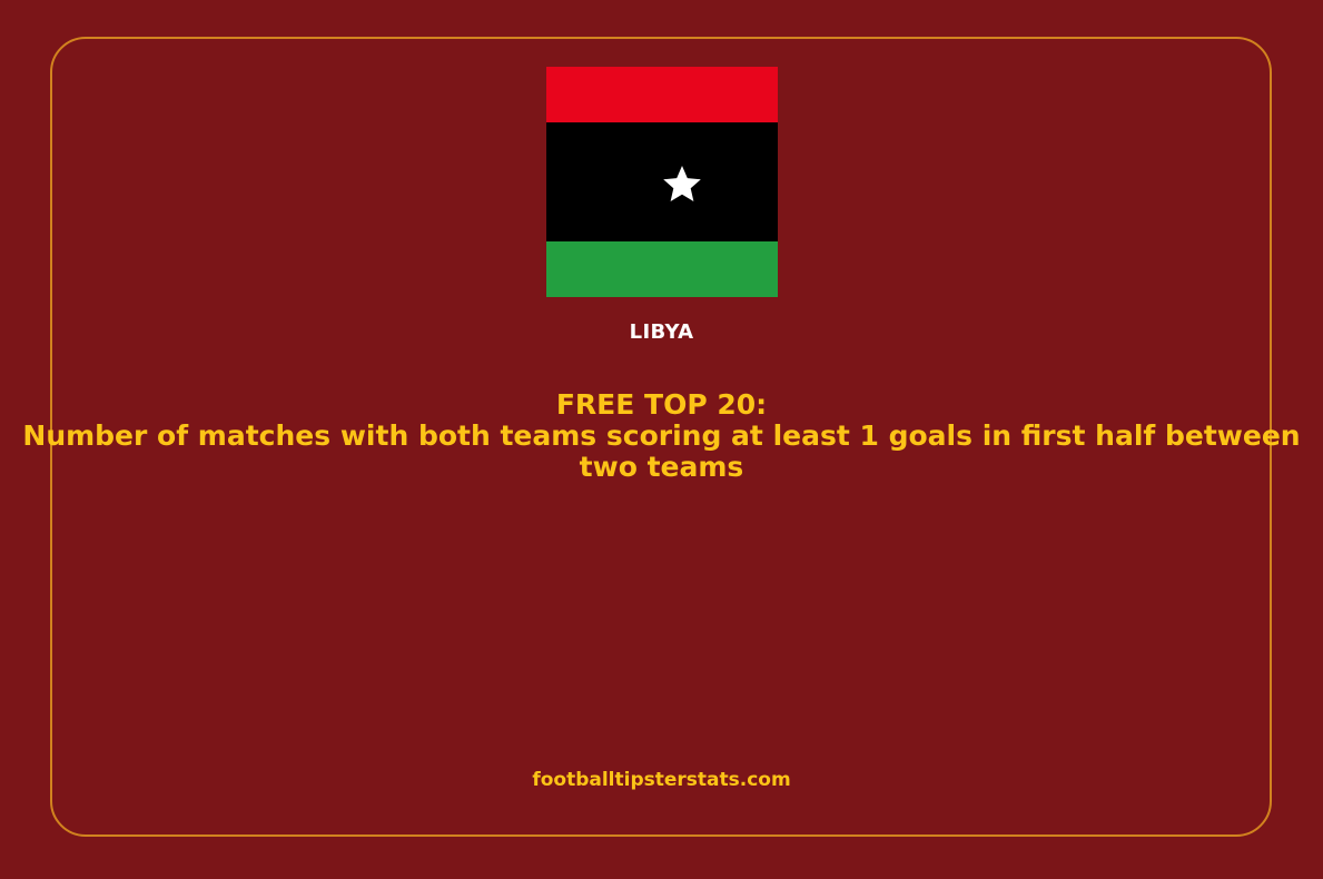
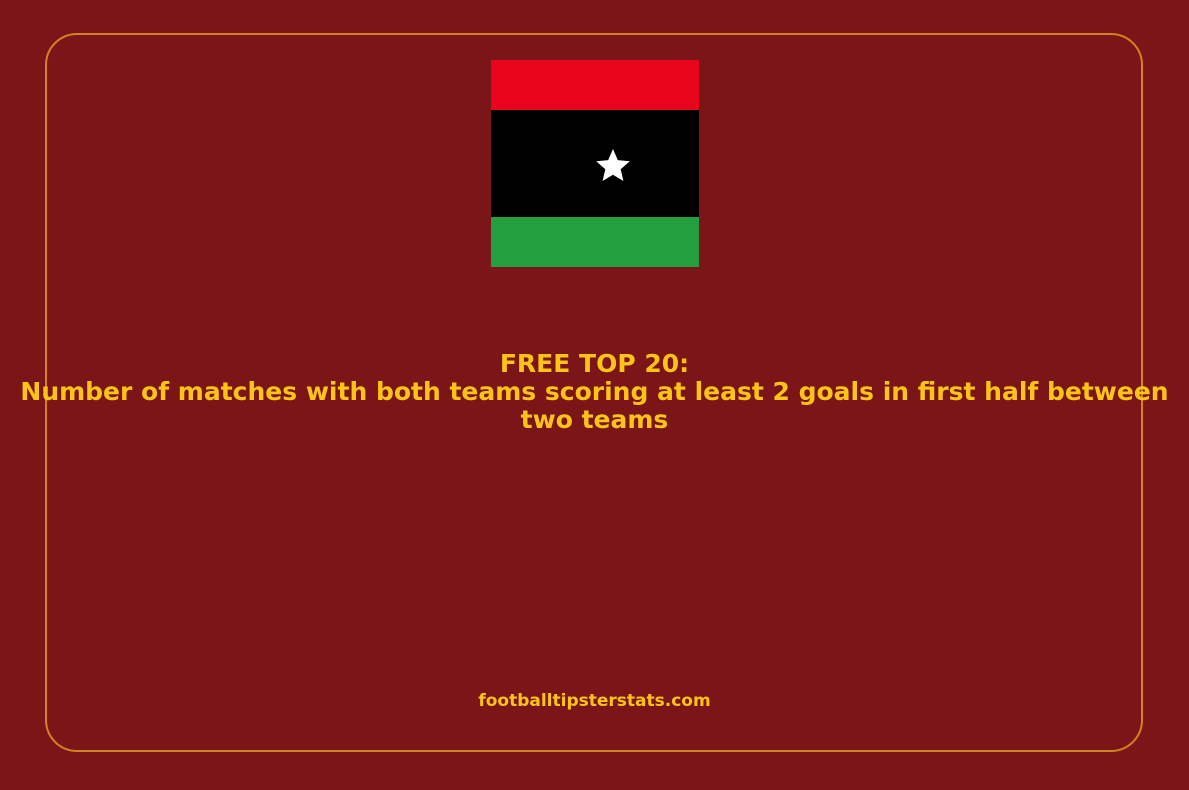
- LIBYA
  FREE TOP 20:
- Number of matches with both teams scoring at least 1 goals in first half between two teams
+ Number of matches with both teams scoring at least 2 goals in first half between two teams
  footballtipsterstats.com
